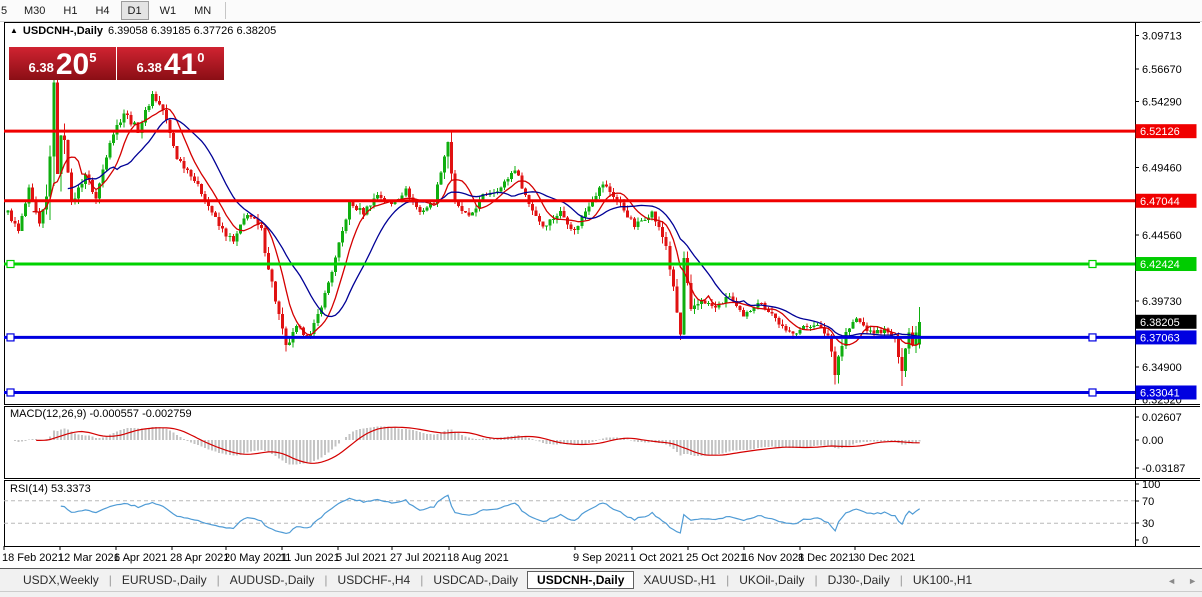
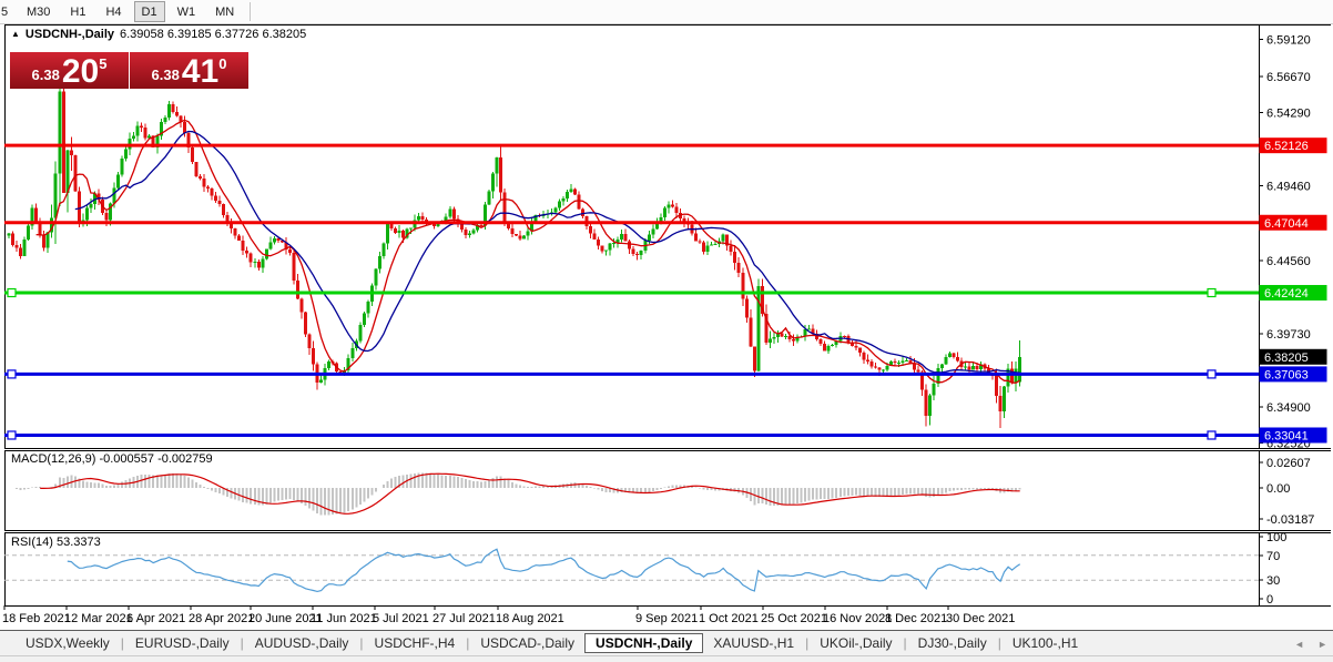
  5
  M30
  H1
  H4
  D1
  W1
  MN
- 3.09713
+ 6.59120
  6.56670
  6.54290
  6.49460
  6.44560
  6.39730
  6.34900
  6.32520
  0.02607
  0.00
  -0.03187
  100
  70
  30
  0
  6.52126
  6.47044
  6.42424
  6.38205
  6.37063
  6.33041
  18 Feb 2021
  12 Mar 2021
  6 Apr 2021
  28 Apr 2021
- 20 May 2021
+ 20 June 2021
  11 Jun 2021
  5 Jul 2021
  27 Jul 2021
  18 Aug 2021
  9 Sep 2021
  1 Oct 2021
  25 Oct 2021
  16 Nov 2021
  8 Dec 2021
  30 Dec 2021
  ▲
  USDCNH-,Daily
  6.39058 6.39185 6.37726 6.38205
  6.38
  20
  5
  6.38
  41
  0
  MACD(12,26,9) -0.000557 -0.002759
  RSI(14) 53.3373
  USDX,Weekly
  |
  EURUSD-,Daily
  |
  AUDUSD-,Daily
  |
  USDCHF-,H4
  |
  USDCAD-,Daily
  USDCNH-,Daily
  XAUUSD-,H1
  |
  UKOil-,Daily
  |
  DJ30-,Daily
  |
  UK100-,H1
  ◄
  ►
